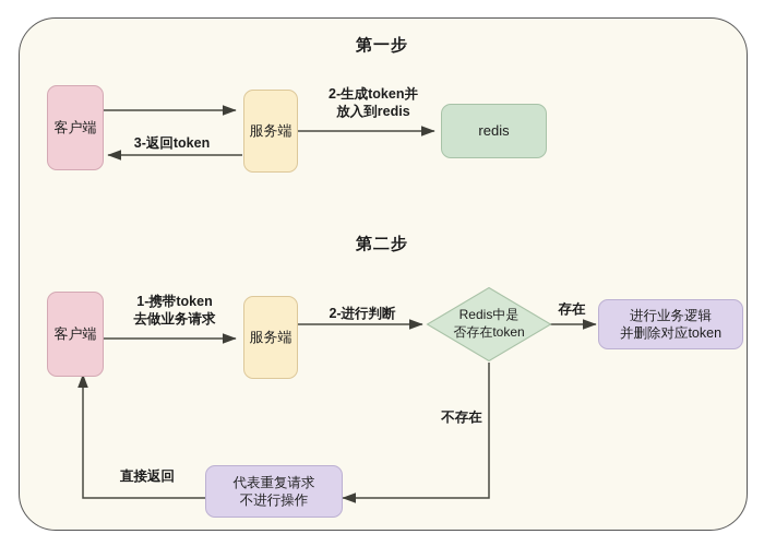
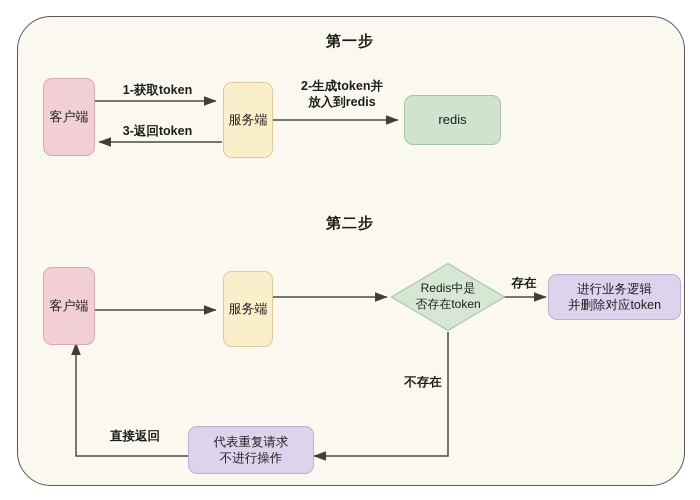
  第一步
  客户端
  服务端
  redis
+ 1-获取token
  3-返回token
  2-生成token并
  放入到redis
  第二步
  客户端
  服务端
  Redis中是
  否存在token
  进行业务逻辑
  并删除对应token
  代表重复请求
  不进行操作
- 1-携带token
- 去做业务请求
- 2-进行判断
  存在
  不存在
  直接返回
